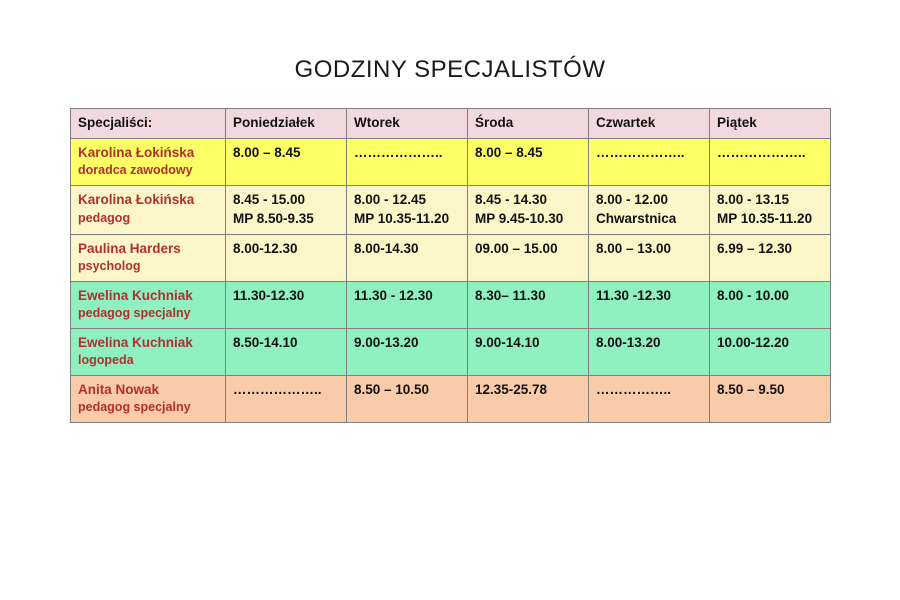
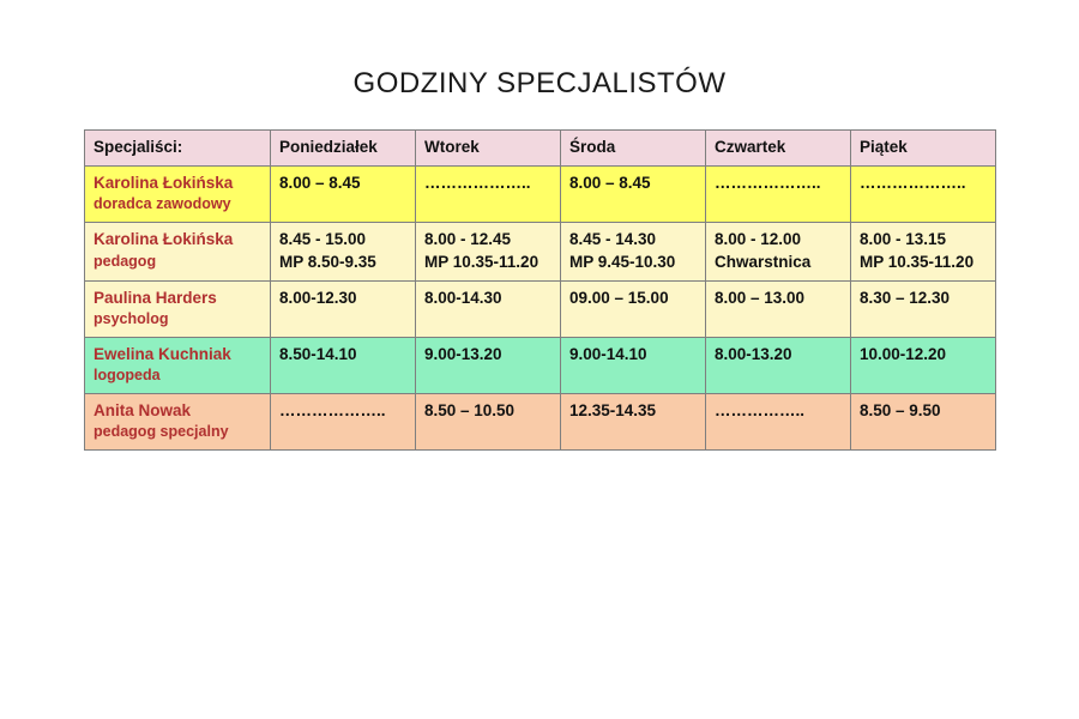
  GODZINY SPECJALISTÓW
  Specjaliści:	Poniedziałek	Wtorek	Środa	Czwartek	Piątek
  Karolina Łokińskadoradca zawodowy	8.00 – 8.45	………………..	8.00 – 8.45	………………..	………………..
  Karolina Łokińskapedagog	8.45 - 15.00MP 8.50-9.35	8.00 - 12.45MP 10.35-11.20	8.45 - 14.30MP 9.45-10.30	8.00 - 12.00Chwarstnica	8.00 - 13.15MP 10.35-11.20
- Paulina Harderspsycholog	8.00-12.30	8.00-14.30	09.00 – 15.00	8.00 – 13.00	6.99 – 12.30
+ Paulina Harderspsycholog	8.00-12.30	8.00-14.30	09.00 – 15.00	8.00 – 13.00	8.30 – 12.30
- Ewelina Kuchniakpedagog specjalny	11.30-12.30	11.30 - 12.30	8.30– 11.30	11.30 -12.30	8.00 - 10.00
  Ewelina Kuchniaklogopeda	8.50-14.10	9.00-13.20	9.00-14.10	8.00-13.20	10.00-12.20
- Anita Nowakpedagog specjalny	………………..	8.50 – 10.50	12.35-25.78	……………..	8.50 – 9.50
+ Anita Nowakpedagog specjalny	………………..	8.50 – 10.50	12.35-14.35	……………..	8.50 – 9.50
